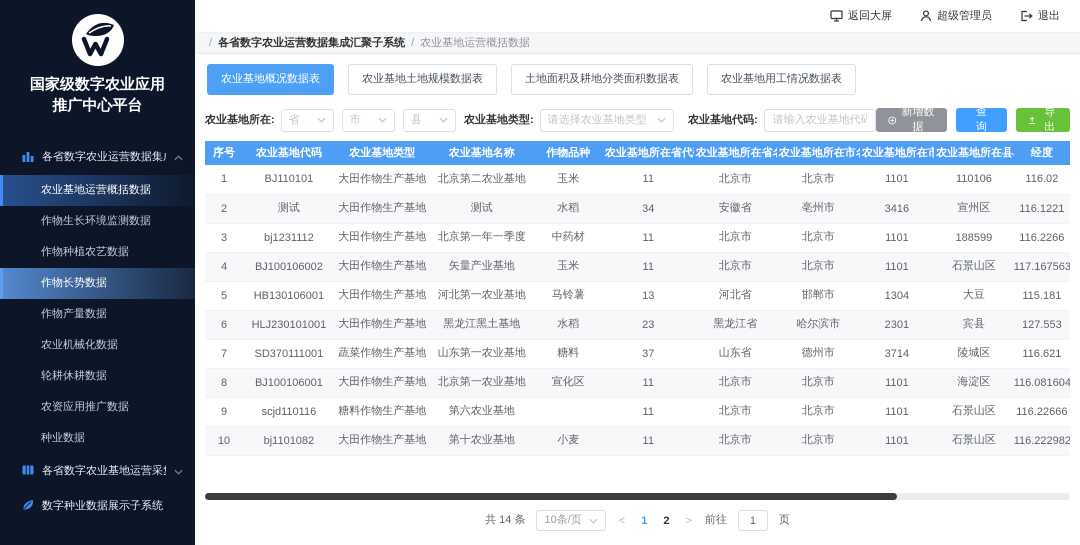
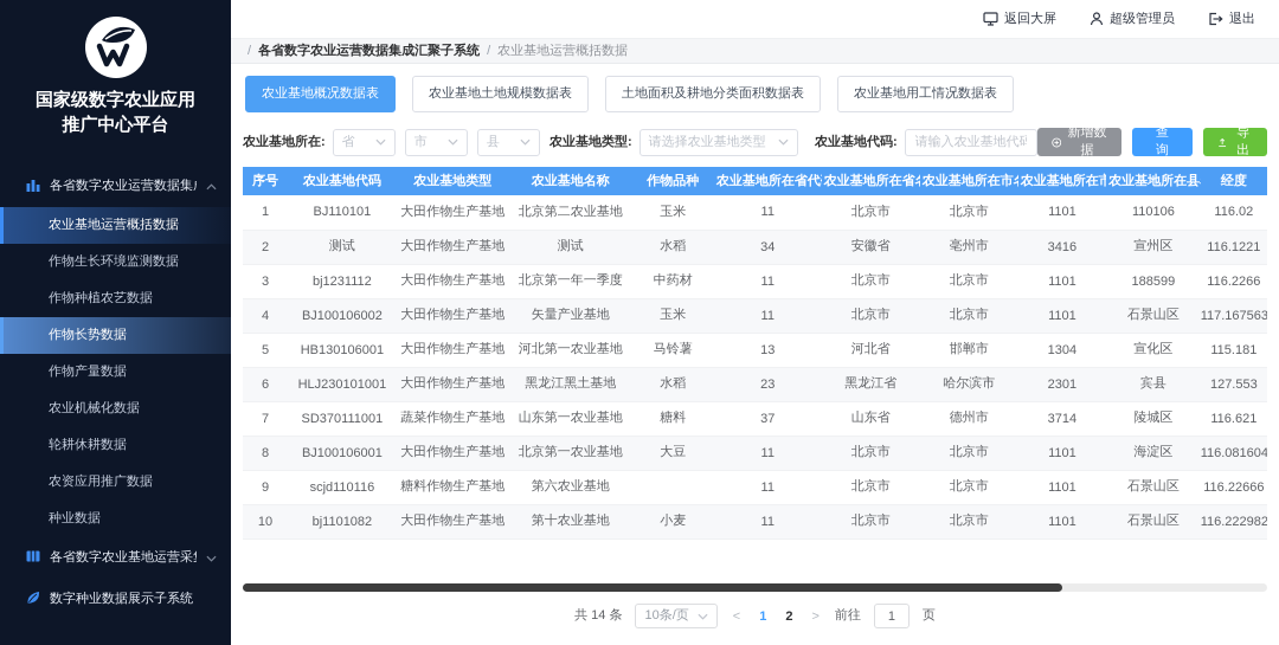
  国家级数字农业应用
  推广中心平台
  农业基地运营概括数据
  作物生长环境监测数据
  作物种植农艺数据
  作物长势数据
  作物产量数据
  农业机械化数据
  轮耕休耕数据
  农资应用推广数据
  种业数据
  各省数字农业基地运营采
  数字种业数据展示子系统
  返回大屏
  超级管理员
  退出
  /
  各省数字农业运营数据集成汇聚子系统
  /
  农业基地运营概括数据
  农业基地概况数据表
  农业基地土地规模数据表
  土地面积及耕地分类面积数据表
  农业基地用工情况数据表
  农业基地所在:
  省
  市
  县
  农业基地类型:
  请选择农业基地类型
  农业基地代码:
  请输入农业基地代码
  新增数据
  查询
  导出
  序号	农业基地代码	农业基地类型	农业基地名称	作物品种	农业基地所在省代	农业基地所在省	农业基地所在市	农业基地所在市	农业基地所在县	经度
  1	BJ110101	大田作物生产基地	北京第二农业基地	玉米	11	北京市	北京市	1101	110106	116.02
  2	测试	大田作物生产基地	测试	水稻	34	安徽省	亳州市	3416	宣州区	116.1221
  3	bj1231112	大田作物生产基地	北京第一年一季度	中药材	11	北京市	北京市	1101	188599	116.2266
  4	BJ100106002	大田作物生产基地	矢量产业基地	玉米	11	北京市	北京市	1101	石景山区	117.167563
- 5	HB130106001	大田作物生产基地	河北第一农业基地	马铃薯	13	河北省	邯郸市	1304	大豆	115.181
+ 5	HB130106001	大田作物生产基地	河北第一农业基地	马铃薯	13	河北省	邯郸市	1304	宣化区	115.181
  6	HLJ230101001	大田作物生产基地	黑龙江黑土基地	水稻	23	黑龙江省	哈尔滨市	2301	宾县	127.553
  7	SD370111001	蔬菜作物生产基地	山东第一农业基地	糖料	37	山东省	德州市	3714	陵城区	116.621
- 8	BJ100106001	大田作物生产基地	北京第一农业基地	宣化区	11	北京市	北京市	1101	海淀区	116.081604
+ 8	BJ100106001	大田作物生产基地	北京第一农业基地	大豆	11	北京市	北京市	1101	海淀区	116.081604
  9	scjd110116	糖料作物生产基地	第六农业基地		11	北京市	北京市	1101	石景山区	116.22666
  10	bj1101082	大田作物生产基地	第十农业基地	小麦	11	北京市	北京市	1101	石景山区	116.222982
  共 14 条
  10条/页
  <
  1
  2
  >
  前往
  1
  页
